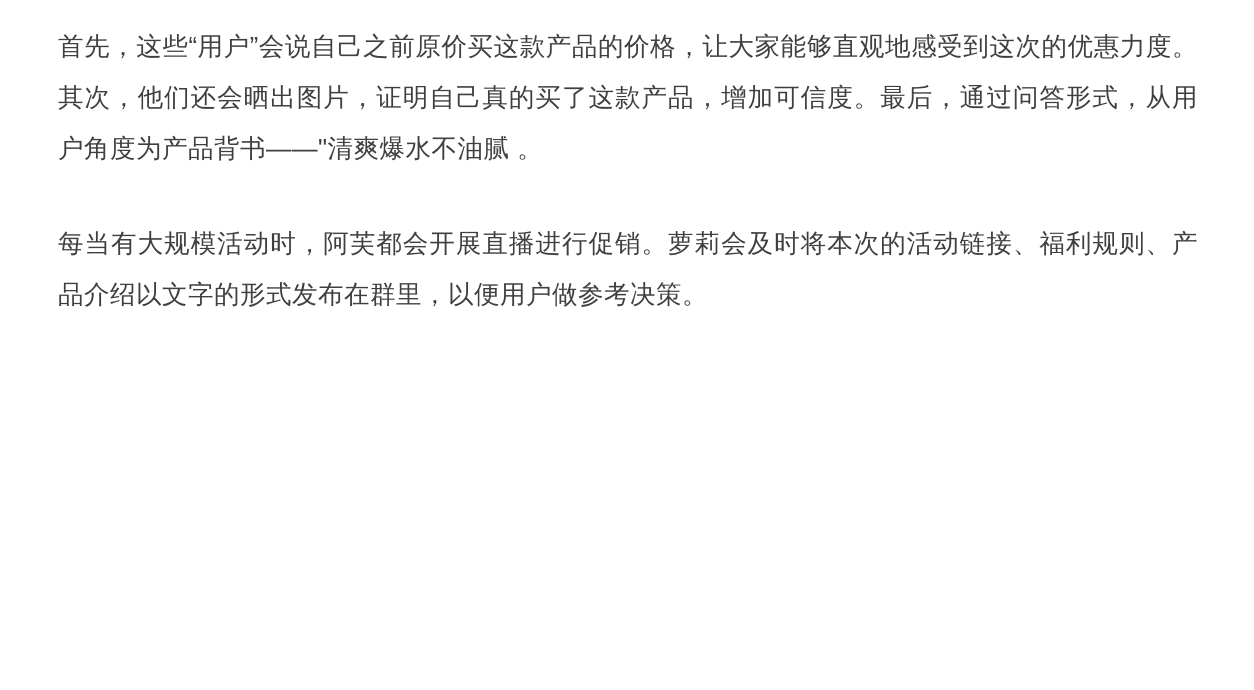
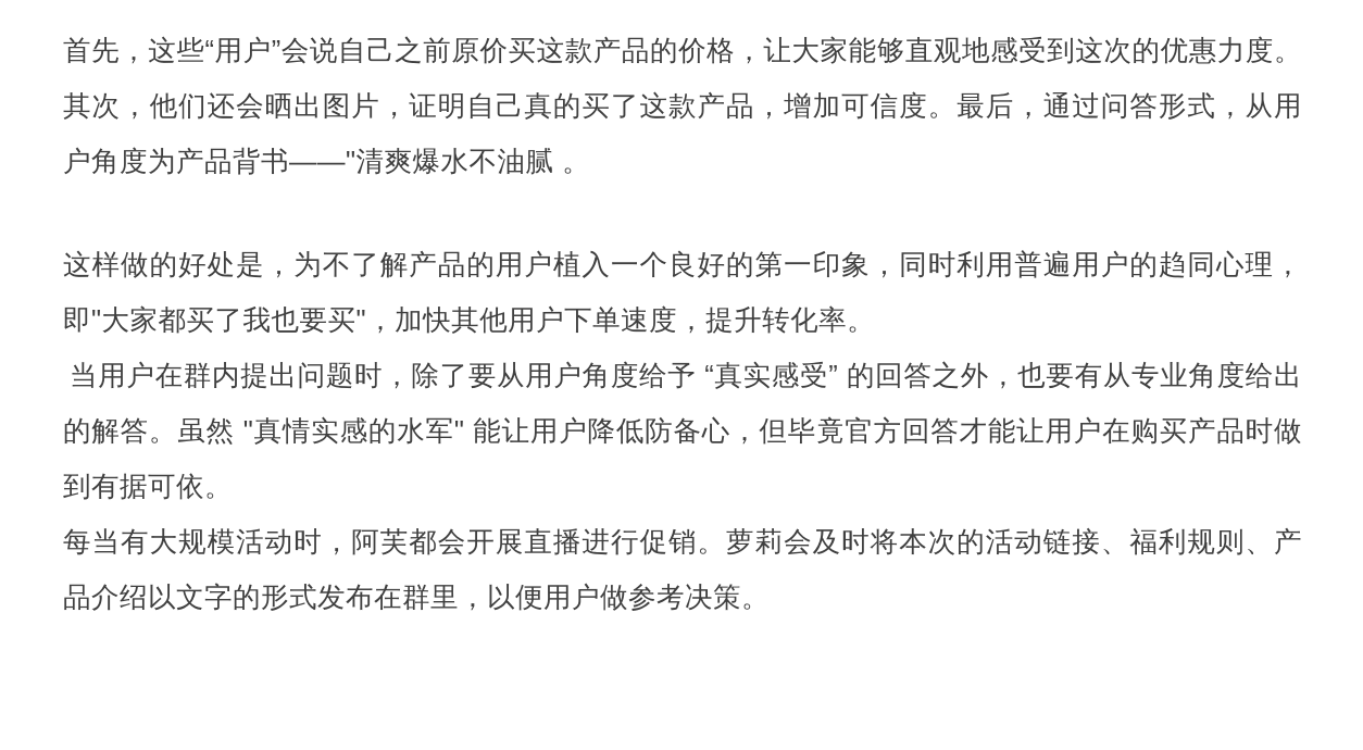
  首先，这些“用户”会说自己之前原价买这款产品的价格，让大家能够直观地感受到这次的优惠力度。其次，他们还会晒出图片，证明自己真的买了这款产品，增加可信度。最后，通过问答形式，从用户角度为产品背书——"清爽爆水不油腻 。
+ 这样做的好处是，为不了解产品的用户植入一个良好的第一印象，同时利用普遍用户的趋同心理，即"大家都买了我也要买"，加快其他用户下单速度，提升转化率。
+ 当用户在群内提出问题时，除了要从用户角度给予 “真实感受” 的回答之外，也要有从专业角度给出的解答。虽然 "真情实感的水军" 能让用户降低防备心，但毕竟官方回答才能让用户在购买产品时做到有据可依。
  每当有大规模活动时，阿芙都会开展直播进行促销。萝莉会及时将本次的活动链接、福利规则、产品介绍以文字的形式发布在群里，以便用户做参考决策。
